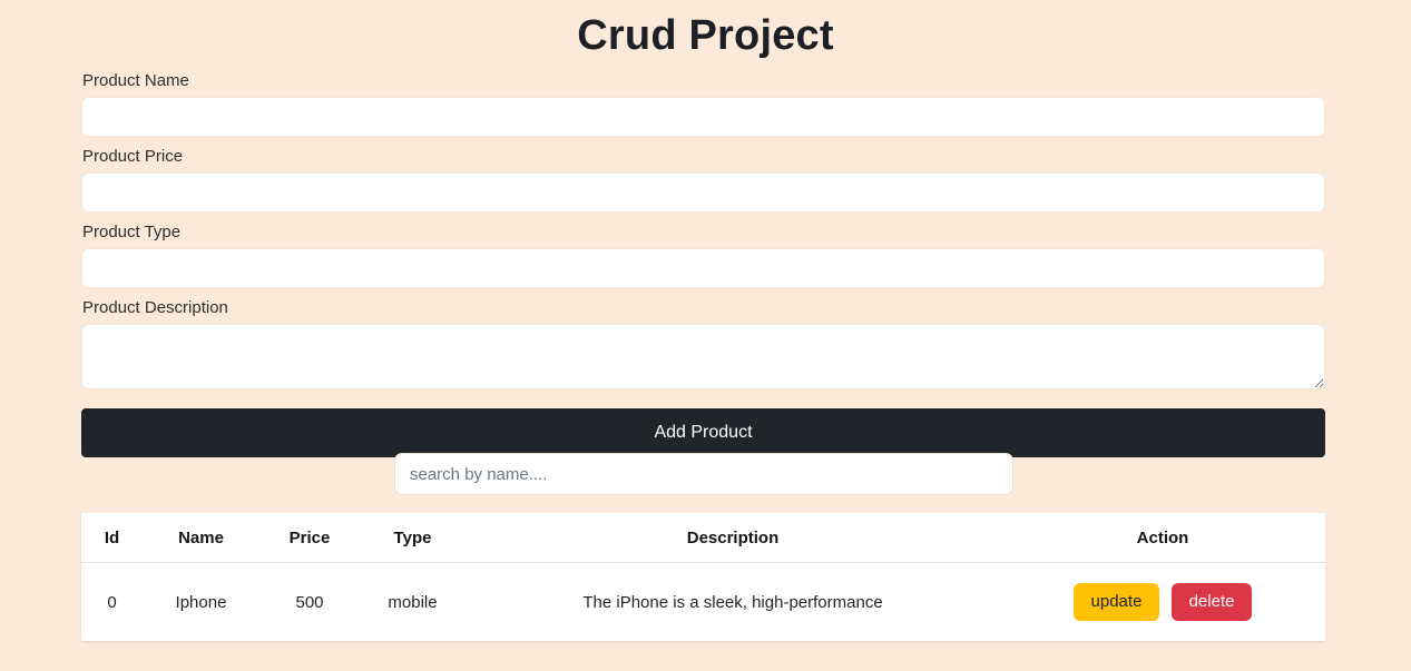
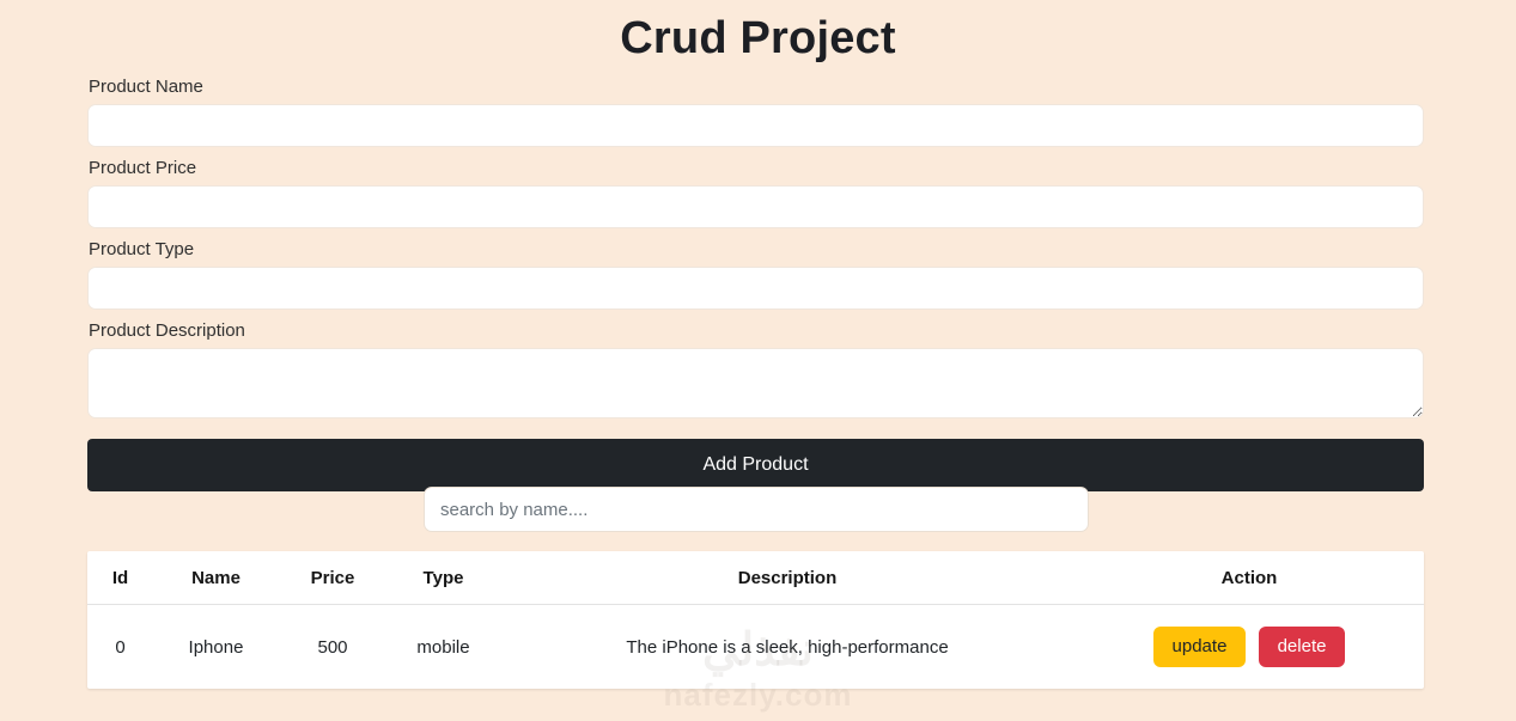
  Crud Project
  Product Name
  Product Price
  Product Type
  Product Description
  Add Product
  search by name....
  Id	Name	Price	Type	Description	Action
  0	Iphone	500	mobile	The iPhone is a sleek, high-performance	update delete
+ نفذلي
+ nafezly.com
